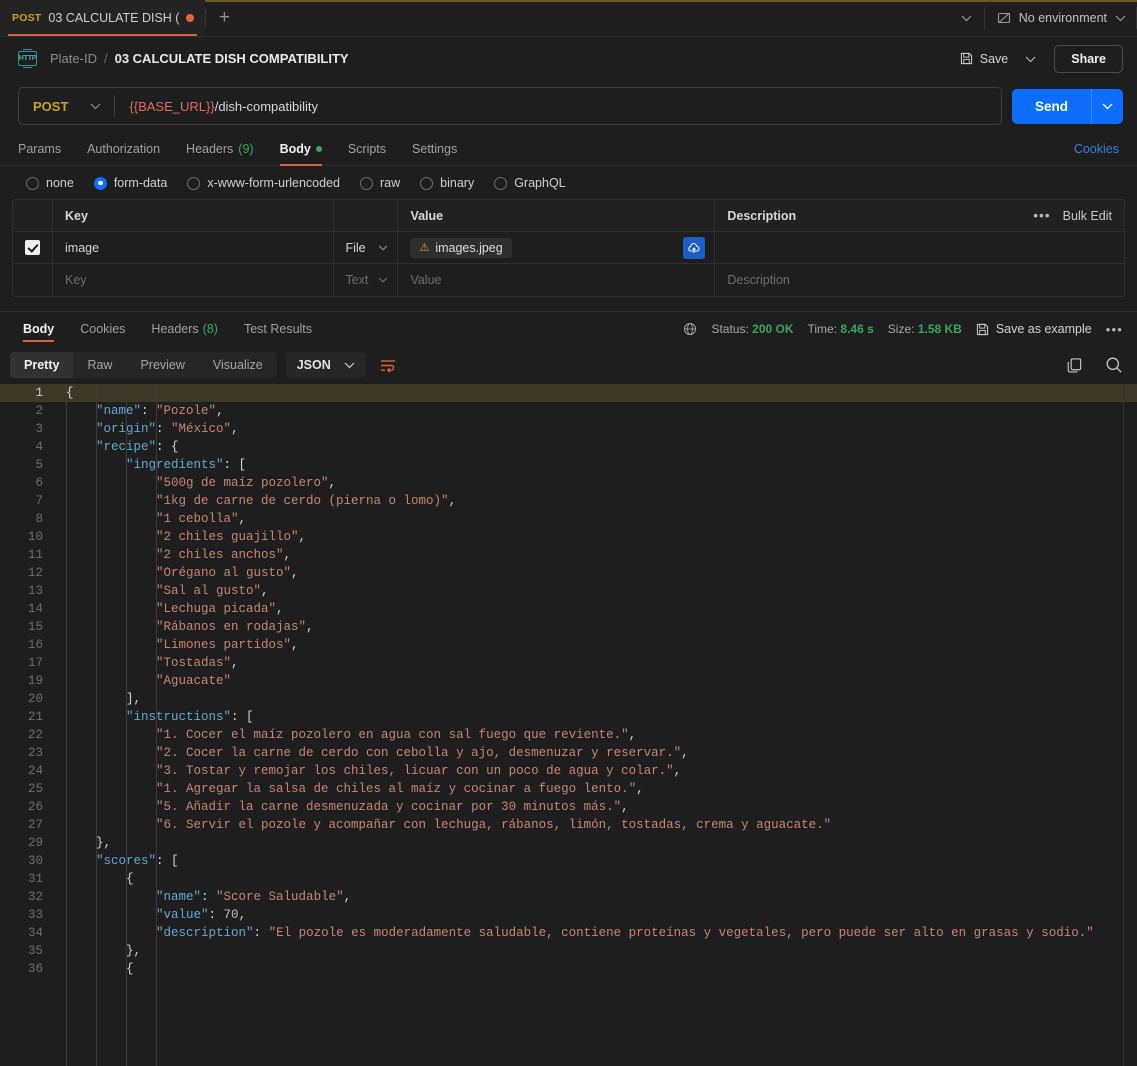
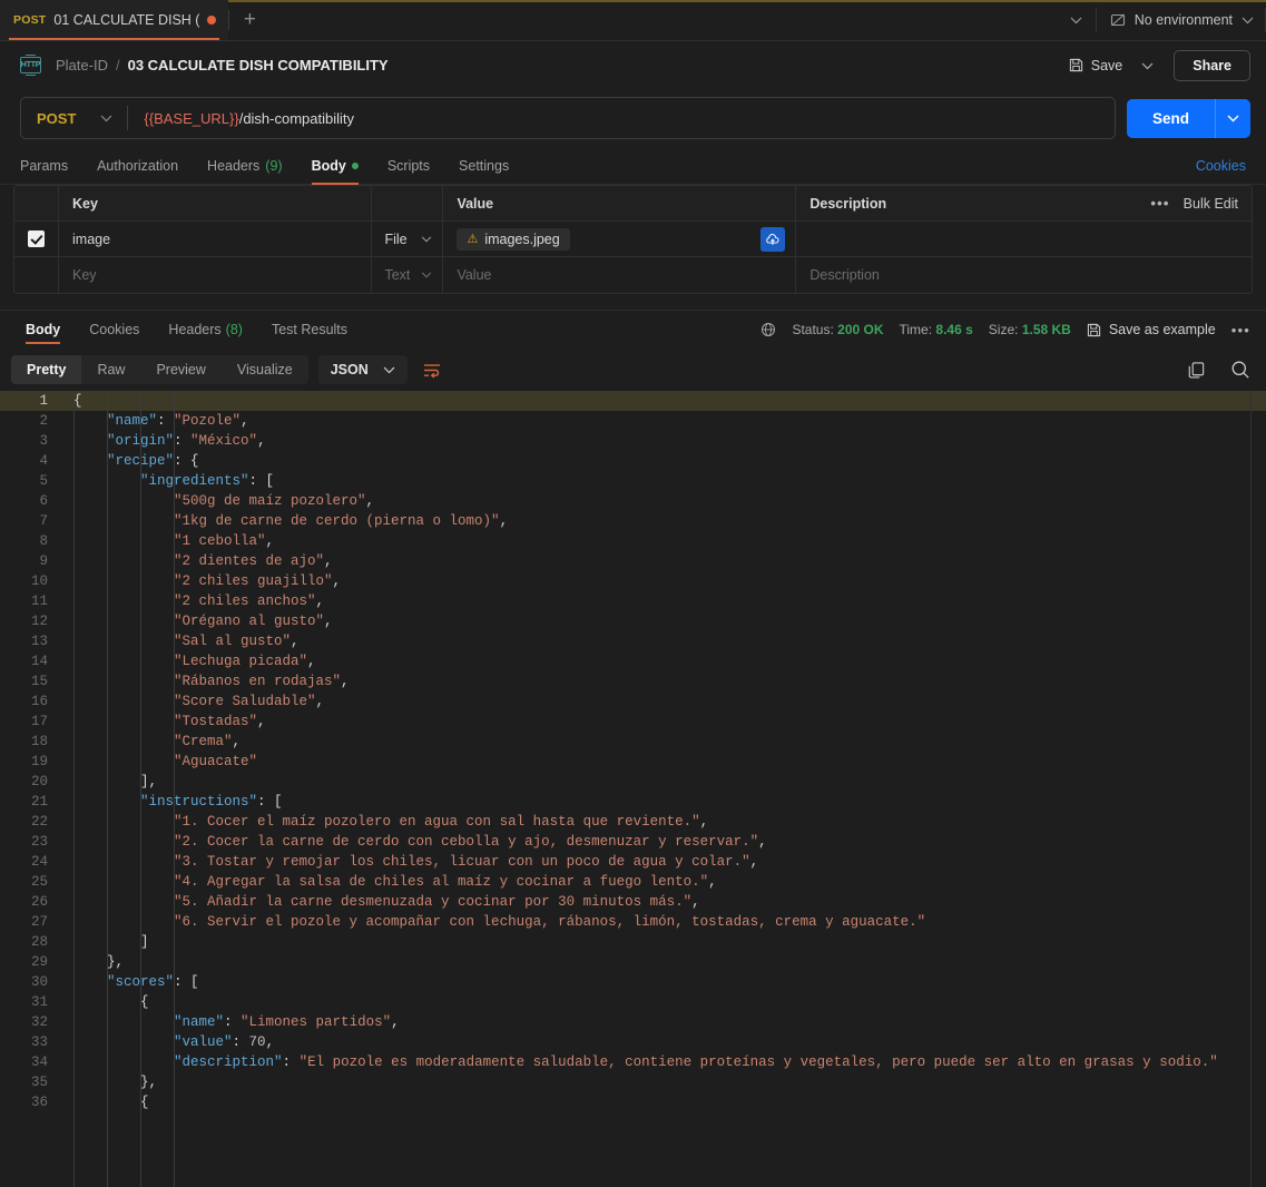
  POST
- 03 CALCULATE DISH (
+ 01 CALCULATE DISH (
  +
  No environment
  Plate-ID
  /
  03 CALCULATE DISH COMPATIBILITY
  Save
  Share
  POST
  {{BASE_URL}}/dish-compatibility
  Send
  Params
  Authorization
  Headers
  (9)
  Body
  Scripts
  Settings
  Cookies
- none
- form-data
- x-www-form-urlencoded
- raw
- binary
- GraphQL
  Key
  Value
  Description
  •••
  Bulk Edit
  image
  File
  ⚠
  images.jpeg
  Key
  Text
  Value
  Description
  Body
  Cookies
  Headers
  (8)
  Test Results
  Status: 200 OK
  Time: 8.46 s
  Size: 1.58 KB
  Save as example
  •••
  Pretty
  Raw
  Preview
  Visualize
  JSON
  1
  {
  2
  "name": "Pozole",
  3
  "origin": "México",
  4
  "recipe": {
  5
  "ingredients": [
  6
  "500g de maíz pozolero",
  7
  "1kg de carne de cerdo (pierna o lomo)",
  8
  "1 cebolla",
+ 9
+ "2 dientes de ajo",
  10
  "2 chiles guajillo",
  11
  "2 chiles anchos",
  12
  "Orégano al gusto",
  13
  "Sal al gusto",
  14
  "Lechuga picada",
  15
  "Rábanos en rodajas",
  16
- "Limones partidos",
+ "Score Saludable",
  17
  "Tostadas",
+ 18
+ "Crema",
  19
  "Aguacate"
  20
  ],
  21
  "instructions": [
  22
- "1. Cocer el maíz pozolero en agua con sal fuego que reviente.",
+ "1. Cocer el maíz pozolero en agua con sal hasta que reviente.",
  23
  "2. Cocer la carne de cerdo con cebolla y ajo, desmenuzar y reservar.",
  24
  "3. Tostar y remojar los chiles, licuar con un poco de agua y colar.",
  25
- "1. Agregar la salsa de chiles al maíz y cocinar a fuego lento.",
+ "4. Agregar la salsa de chiles al maíz y cocinar a fuego lento.",
  26
  "5. Añadir la carne desmenuzada y cocinar por 30 minutos más.",
  27
  "6. Servir el pozole y acompañar con lechuga, rábanos, limón, tostadas, crema y aguacate."
+ 28
+ ]
  29
  },
  30
  "scores": [
  31
  {
  32
- "name": "Score Saludable",
+ "name": "Limones partidos",
  33
  "value": 70,
  34
  "description": "El pozole es moderadamente saludable, contiene proteínas y vegetales, pero puede ser alto en grasas y sodio."
  35
  },
  36
  {
